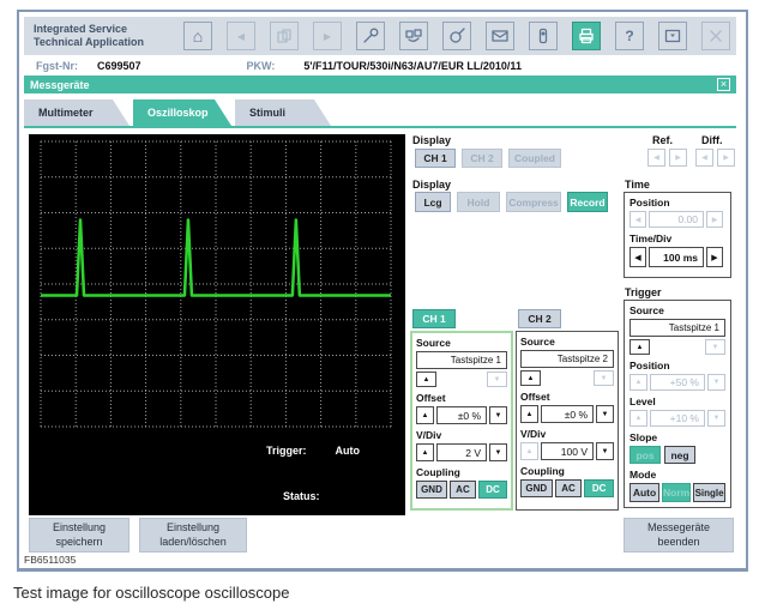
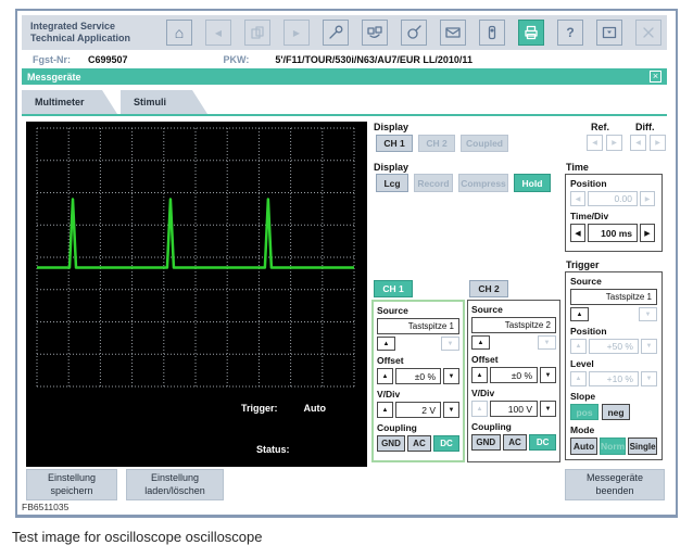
  Integrated Service
  Technical Application
  ⌂
  ◀
  ▶
  ?
  Fgst-Nr:
  C699507
  PKW:
  5'/F11/TOUR/530i/N63/AU7/EUR LL/2010/11
  Messgeräte
  ×
  Multimeter
- Oszilloskop
  Stimuli
  Trigger:
  Auto
  Status:
  Display
  CH 1
  CH 2
  Coupled
  Display
  Lcg
- Hold
+ Record
  Compress
- Record
+ Hold
  Ref.
  Diff.
  Time
  Position
  0.00
  Time/Div
  100 ms
  Trigger
  Source
  Tastspitze 1
  Position
  +50 %
  Level
  +10 %
  Slope
  pos
  neg
  Mode
  Auto
  Norm
  Single
  CH 1
  CH 2
  Source
  Tastspitze 1
  Offset
  ±0 %
  V/Div
  2 V
  Coupling
  GND
  AC
  DC
  Source
  Tastspitze 2
  Offset
  ±0 %
  V/Div
  100 V
  Coupling
  GND
  AC
  DC
  Einstellung
  speichern
  Einstellung
  laden/löschen
  Messegeräte
  beenden
  FB6511035
  Test image for oscilloscope oscilloscope
